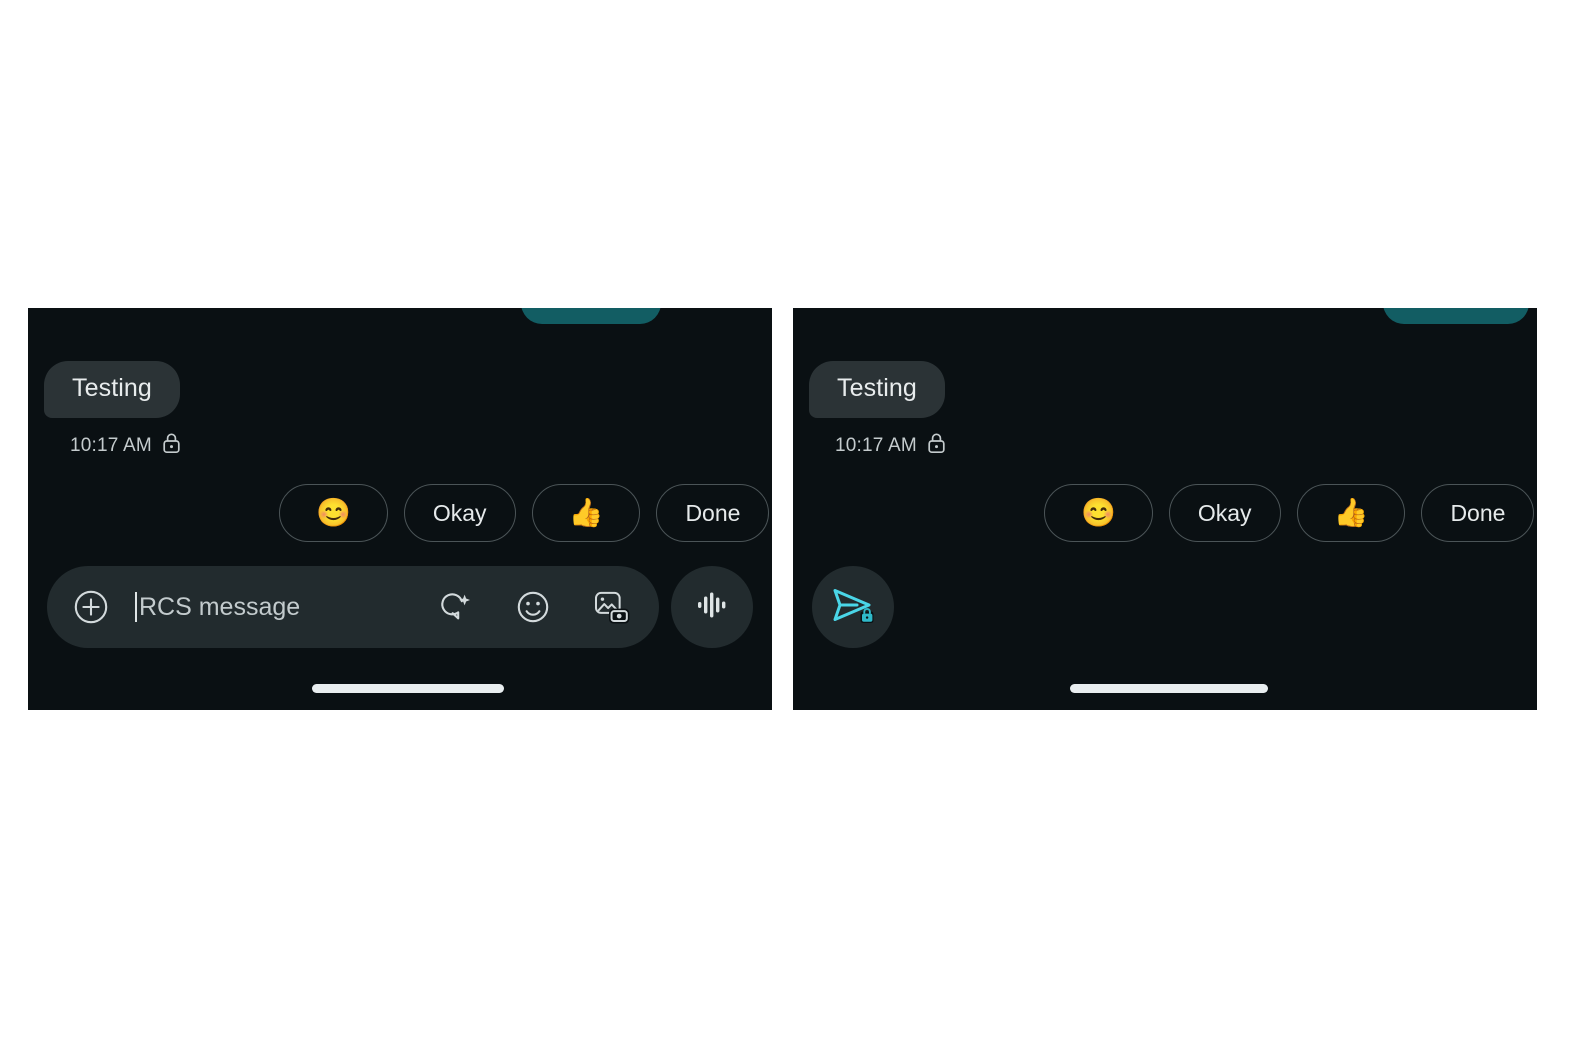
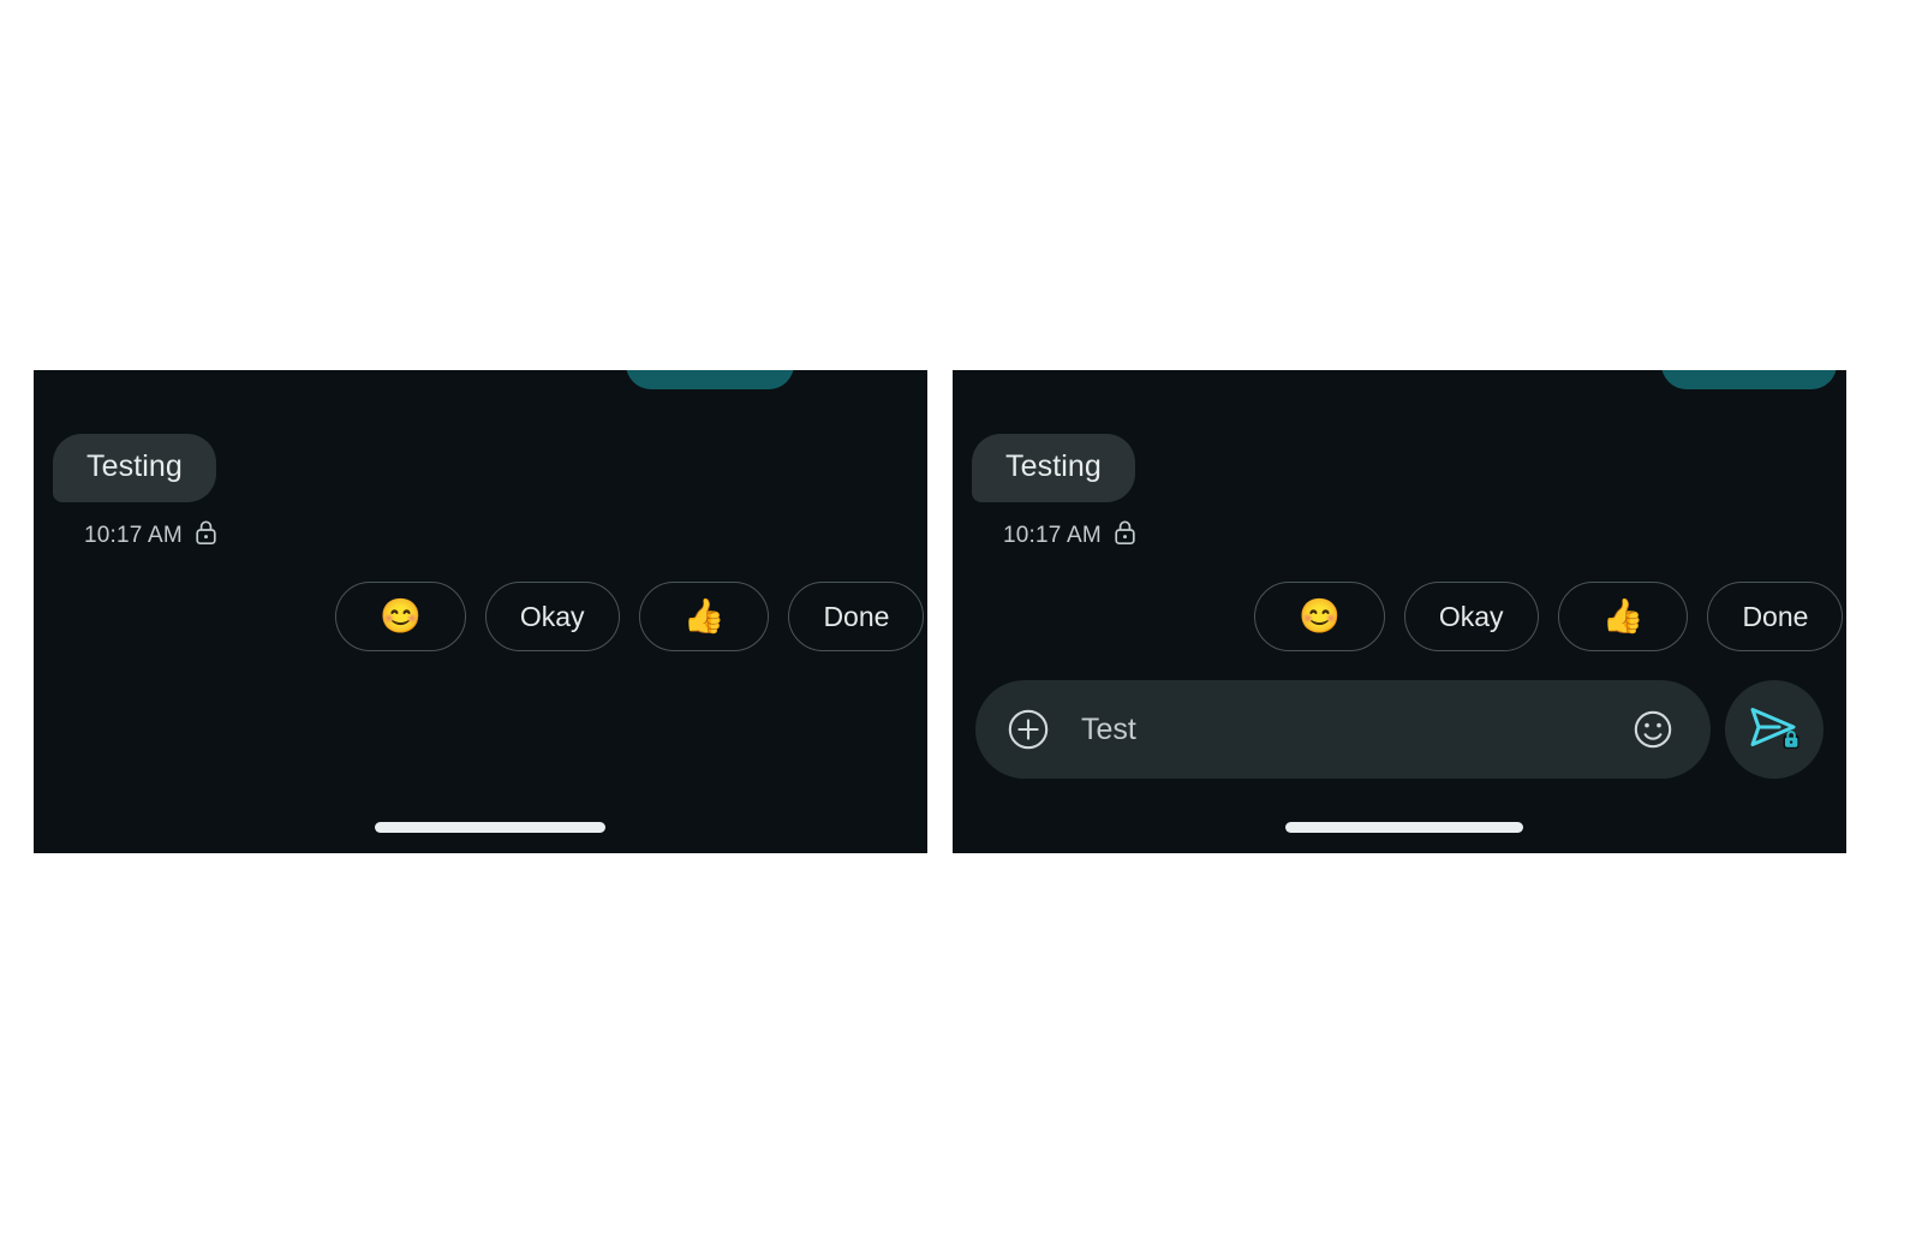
  Testing
  10:17 AM
  😊
  Okay
  👍
  Done
- RCS message
  Testing
  10:17 AM
  😊
  Okay
  👍
  Done
+ Test
